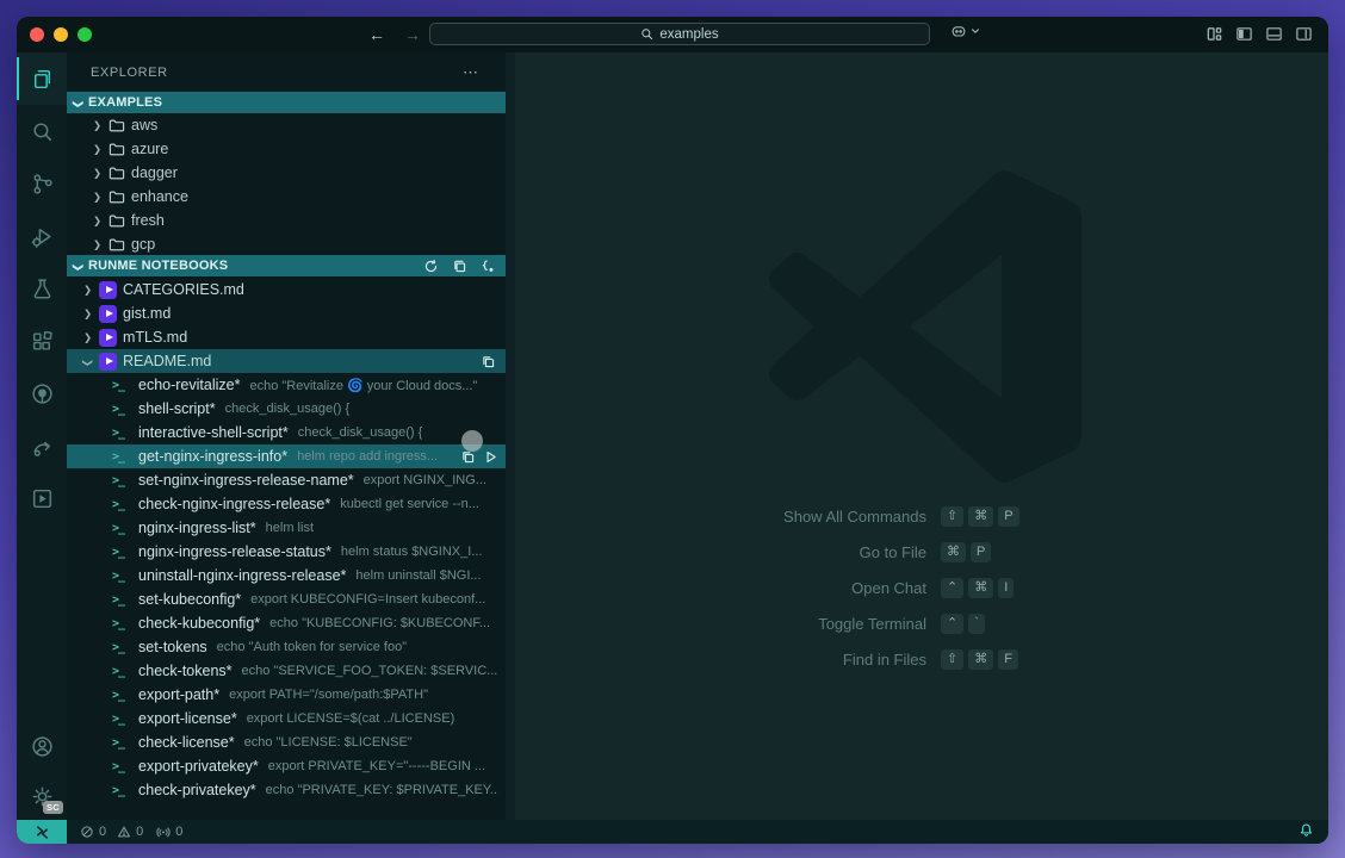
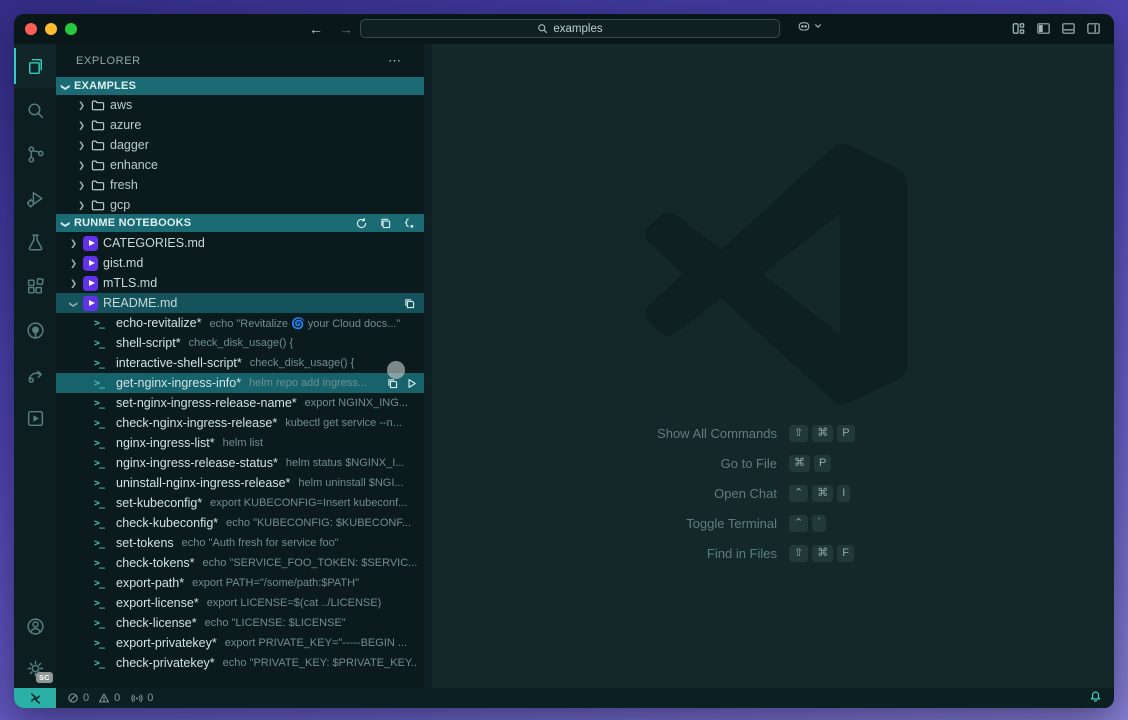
  ←
  →
  examples
  SC
  EXPLORER
  ⋯
  EXAMPLES
  aws
  azure
  dagger
  enhance
  fresh
  gcp
  RUNME NOTEBOOKS
  CATEGORIES.md
  gist.md
  mTLS.md
  README.md
  echo-revitalize*
  echo "Revitalize 🌀 your Cloud docs..."
  shell-script*
  check_disk_usage() {
  interactive-shell-script*
  check_disk_usage() {
  get-nginx-ingress-info*
  helm repo add ingress...
  set-nginx-ingress-release-name*
  export NGINX_ING...
  check-nginx-ingress-release*
  kubectl get service --n...
  nginx-ingress-list*
  helm list
  nginx-ingress-release-status*
  helm status $NGINX_I...
  uninstall-nginx-ingress-release*
  helm uninstall $NGI...
  set-kubeconfig*
  export KUBECONFIG=Insert kubeconf...
  check-kubeconfig*
  echo "KUBECONFIG: $KUBECONF...
  set-tokens
- echo "Auth token for service foo"
+ echo "Auth fresh for service foo"
  check-tokens*
  echo "SERVICE_FOO_TOKEN: $SERVIC...
  export-path*
  export PATH="/some/path:$PATH"
  export-license*
  export LICENSE=$(cat ../LICENSE)
  check-license*
  echo "LICENSE: $LICENSE"
  export-privatekey*
  export PRIVATE_KEY="-----BEGIN ...
  check-privatekey*
  echo "PRIVATE_KEY: $PRIVATE_KEY..
  Show All Commands
  ⇧
  ⌘
  P
  Go to File
  ⌘
  P
  Open Chat
  ⌃
  ⌘
  I
  Toggle Terminal
  ⌃
  `
  Find in Files
  ⇧
  ⌘
  F
  0
  0
  0
